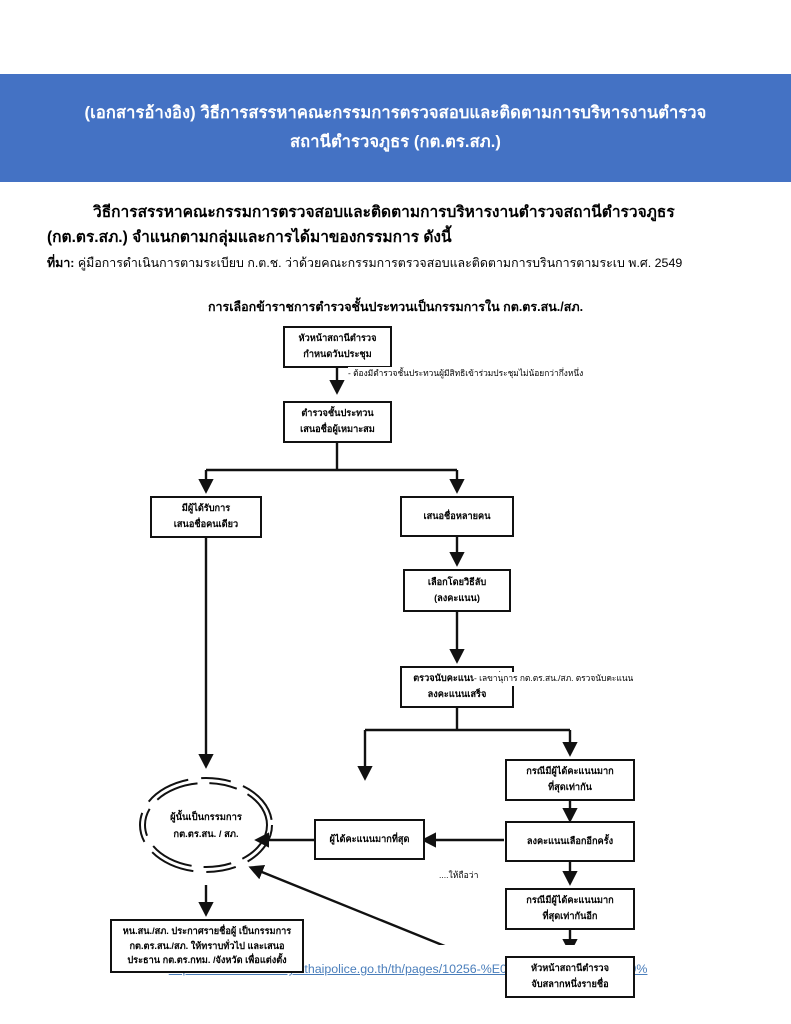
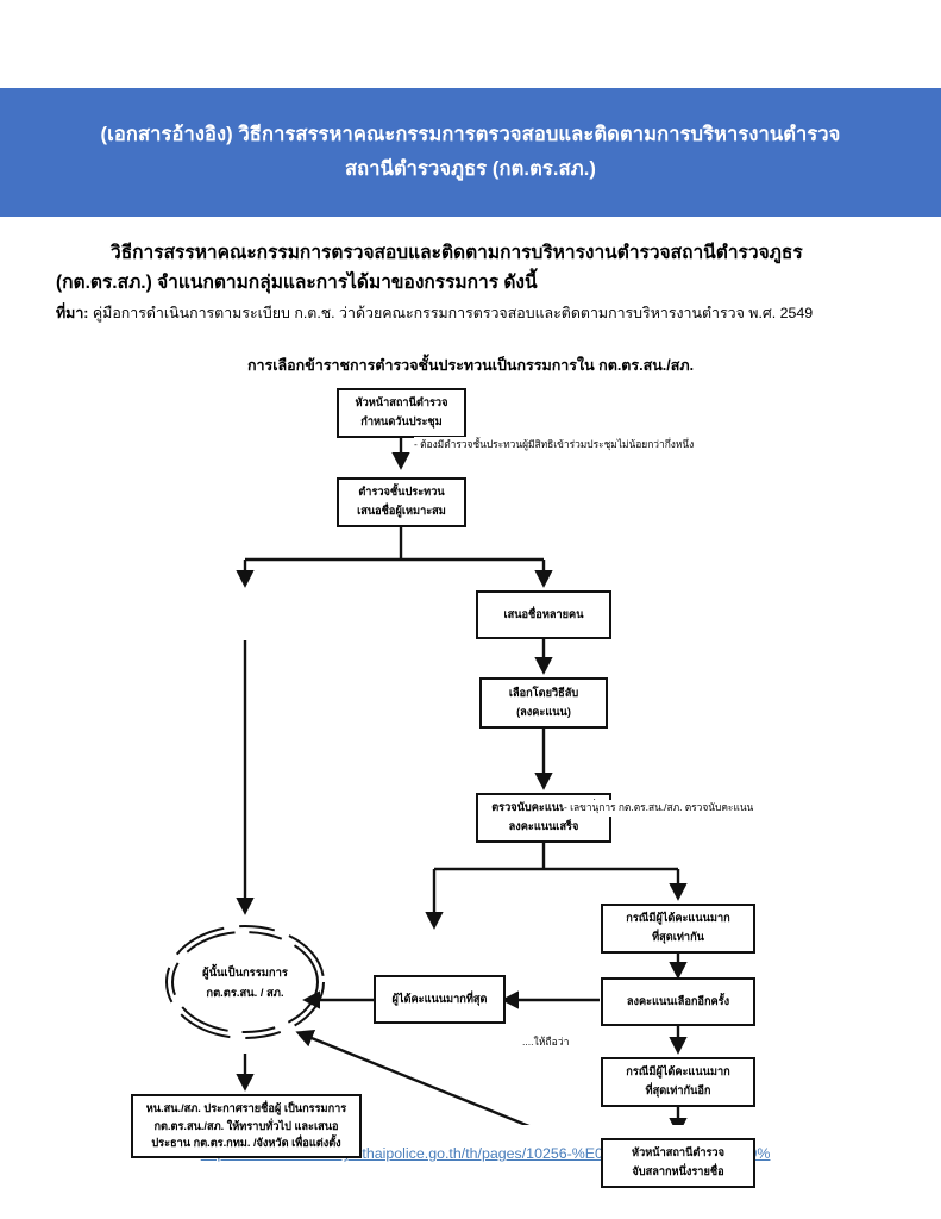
  (เอกสารอ้างอิง) วิธีการสรรหาคณะกรรมการตรวจสอบและติดตามการบริหารงานตำรวจ
  สถานีตำรวจภูธร (กต.ตร.สภ.)
  วิธีการสรรหาคณะกรรมการตรวจสอบและติดตามการบริหารงานตำรวจสถานีตำรวจภูธร (กต.ตร.สภ.) จำแนกตามกลุ่มและการได้มาของกรรมการ ดังนี้
- ที่มา: คู่มือการดำเนินการตามระเบียบ ก.ต.ช. ว่าด้วยคณะกรรมการตรวจสอบและติดตามการบรินการตามระเบ พ.ศ. 2549
+ ที่มา: คู่มือการดำเนินการตามระเบียบ ก.ต.ช. ว่าด้วยคณะกรรมการตรวจสอบและติดตามการบริหารงานตำรวจ พ.ศ. 2549
  การเลือกข้าราชการตำรวจชั้นประทวนเป็นกรรมการใน กต.ตร.สน./สภ.
  หัวหน้าสถานีตำรวจ
  กำหนดวันประชุม
  ตำรวจชั้นประทวน
  เสนอชื่อผู้เหมาะสม
- มีผู้ได้รับการ
- เสนอชื่อคนเดียว
  เสนอชื่อหลายคน
  เลือกโดยวิธีลับ
  (ลงคะแนน)
  ลงคะแนนเสร็จ
  กรณีมีผู้ได้คะแนนมาก
  ที่สุดเท่ากัน
  ลงคะแนนเลือกอีกครั้ง
  กรณีมีผู้ได้คะแนนมาก
  ที่สุดเท่ากันอีก
  หัวหน้าสถานีตำรวจ
  จับสลากหนึ่งรายชื่อ
  ผู้ได้คะแนนมากที่สุด
  ผู้นั้นเป็นกรรมการ
  กต.ตร.สน. / สภ.
  หน.สน./สภ. ประกาศรายชื่อผู้ เป็นกรรมการ
  กต.ตร.สน./สภ. ให้ทราบทั่วไป และเสนอ
  ประธาน กต.ตร.กทม. /จังหวัด เพื่อแต่งตั้ง
  - ต้องมีตำรวจชั้นประทวนผู้มีสิทธิเข้าร่วมประชุมไม่น้อยกว่ากึ่งหนึ่ง
  - เลขานุการ กต.ตร.สน./สภ. ตรวจนับคะแนน
  ....ให้ถือว่า
